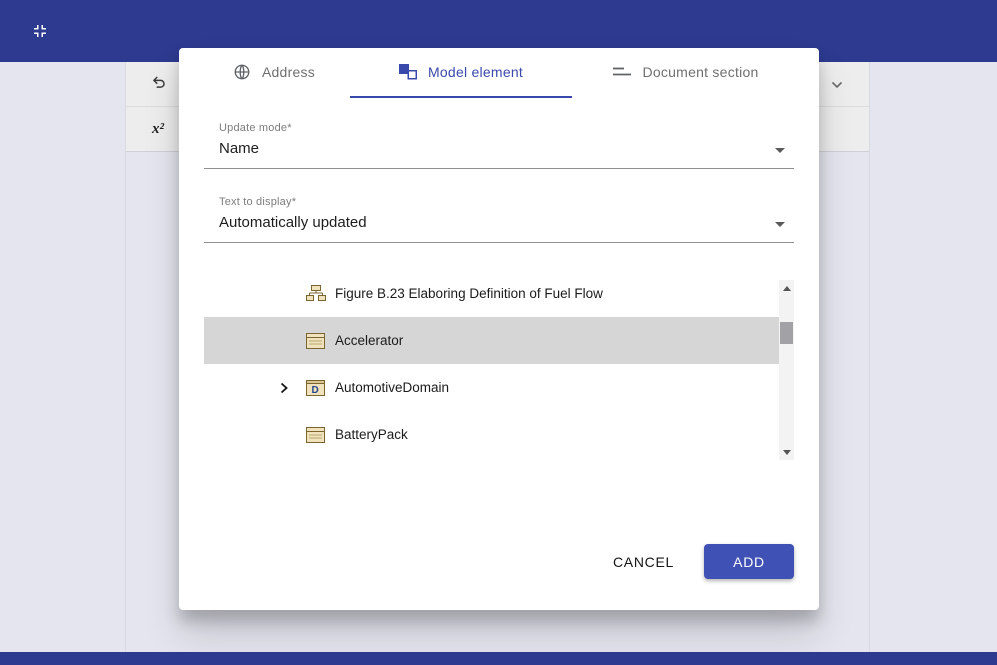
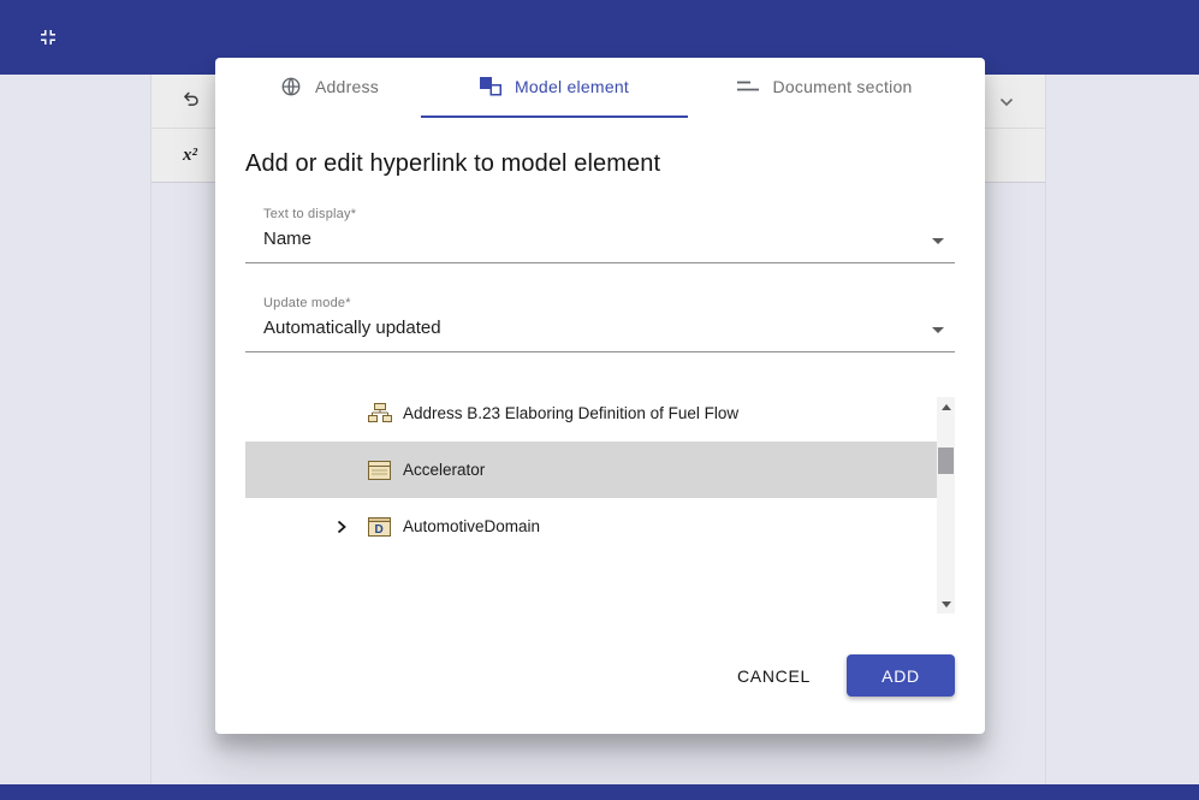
  x²
  Address
  Model element
  Document section
+ Add or edit hyperlink to model element
- Update mode*
+ Text to display*
  Name
- Text to display*
+ Update mode*
  Automatically updated
- Figure B.23 Elaboring Definition of Fuel Flow
+ Address B.23 Elaboring Definition of Fuel Flow
  Accelerator
  D
  AutomotiveDomain
- BatteryPack
  CANCEL
  ADD
